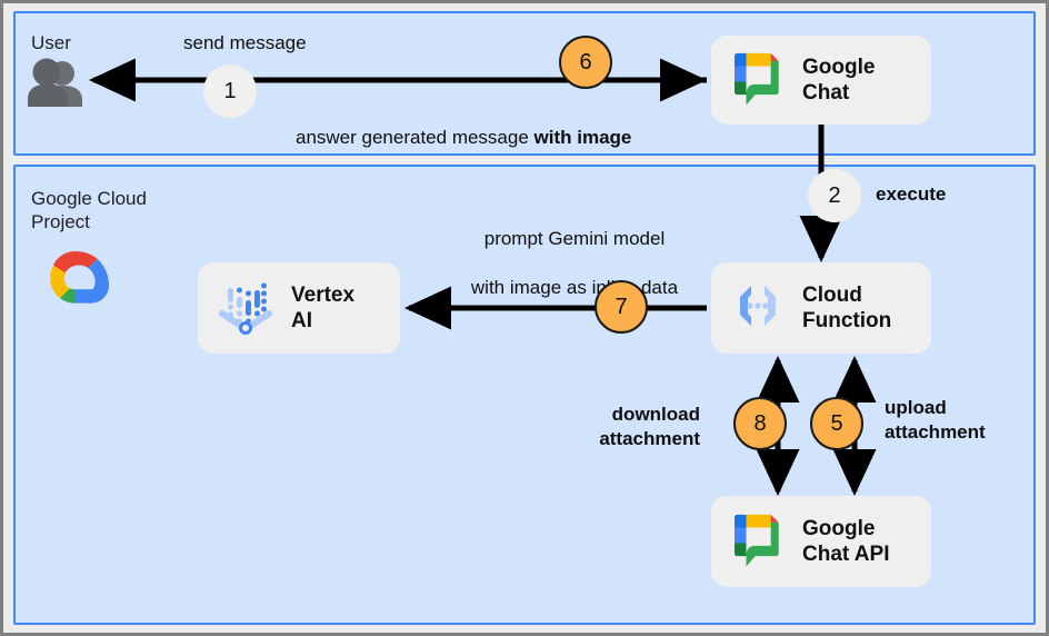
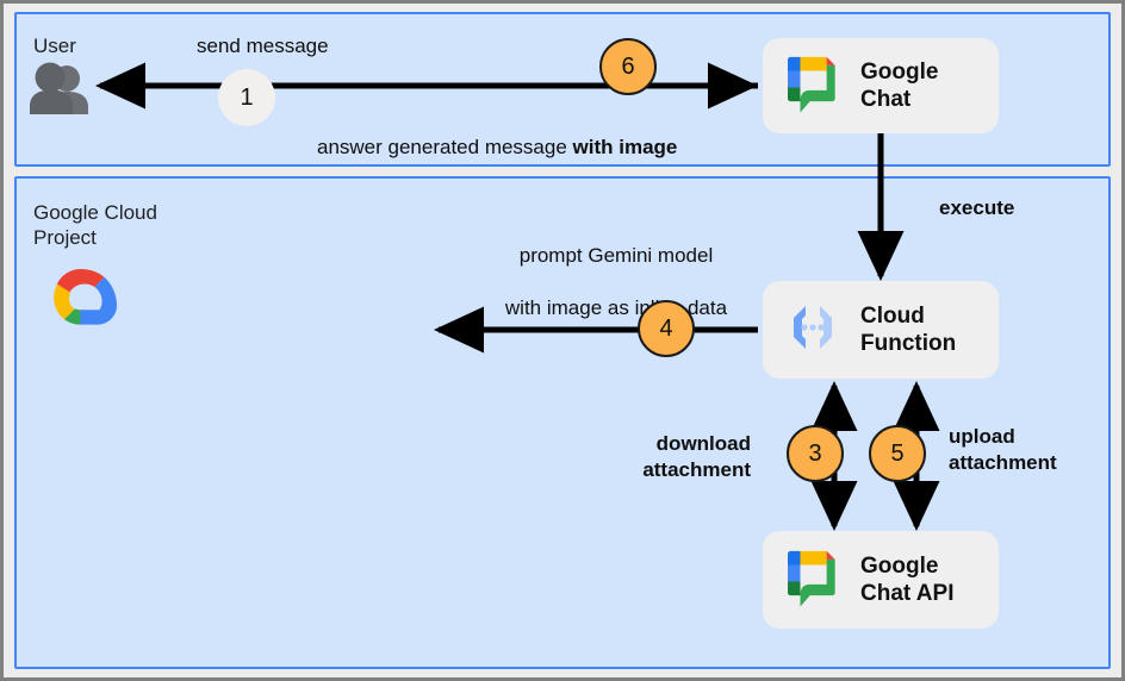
  User
  send message
  answer generated message with image
  Google
  Chat
  Google Cloud
  Project
- Vertex
- AI
  Cloud
  Function
  Google
  Chat API
  prompt Gemini model
  with image as i data
  execute
  download
  attachment
  upload
  attachment
  1
  6
- 2
- 7
+ 4
- 8
+ 3
  5
